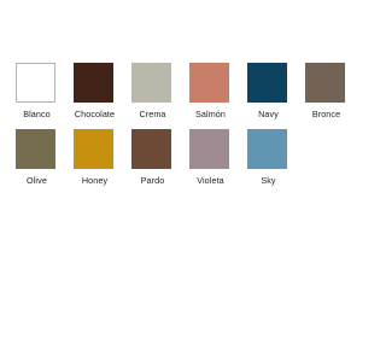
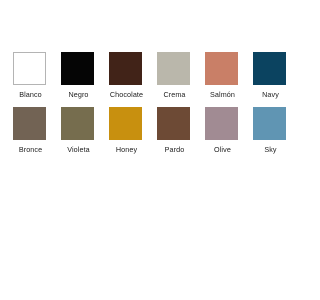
  Blanco
+ Negro
  Chocolate
  Crema
  Salmón
  Navy
  Bronce
- Olive
+ Violeta
  Honey
  Pardo
- Violeta
+ Olive
  Sky
